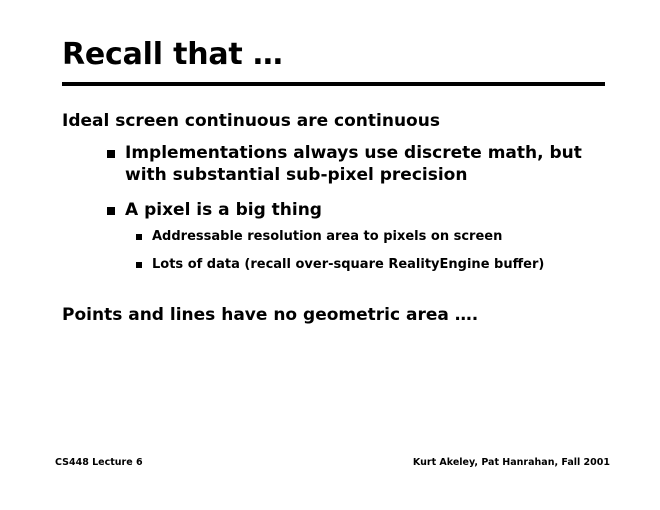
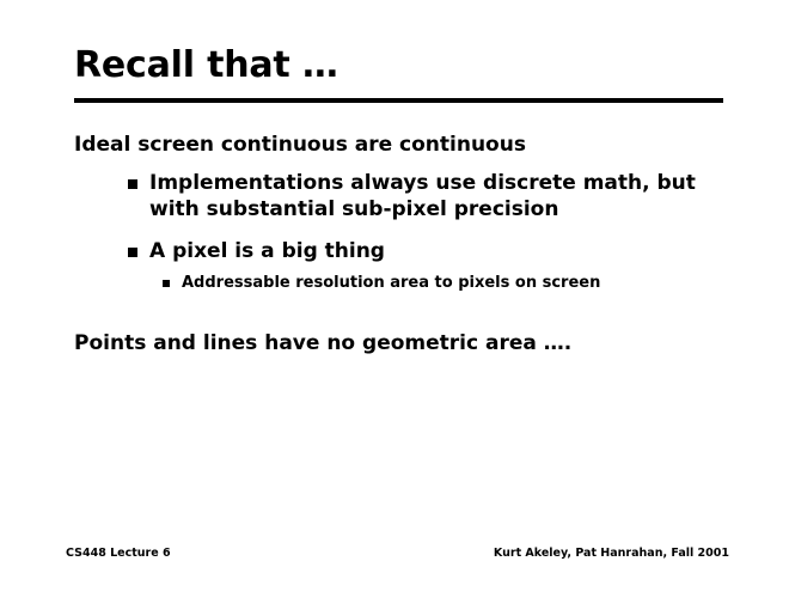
  Recall that …
  Ideal screen continuous are continuous
  Implementations always use discrete math, but with substantial sub-pixel precision
  A pixel is a big thing
  Addressable resolution area to pixels on screen
- Lots of data (recall over-square RealityEngine buffer)
  Points and lines have no geometric area ….
  CS448 Lecture 6
  Kurt Akeley, Pat Hanrahan, Fall 2001
